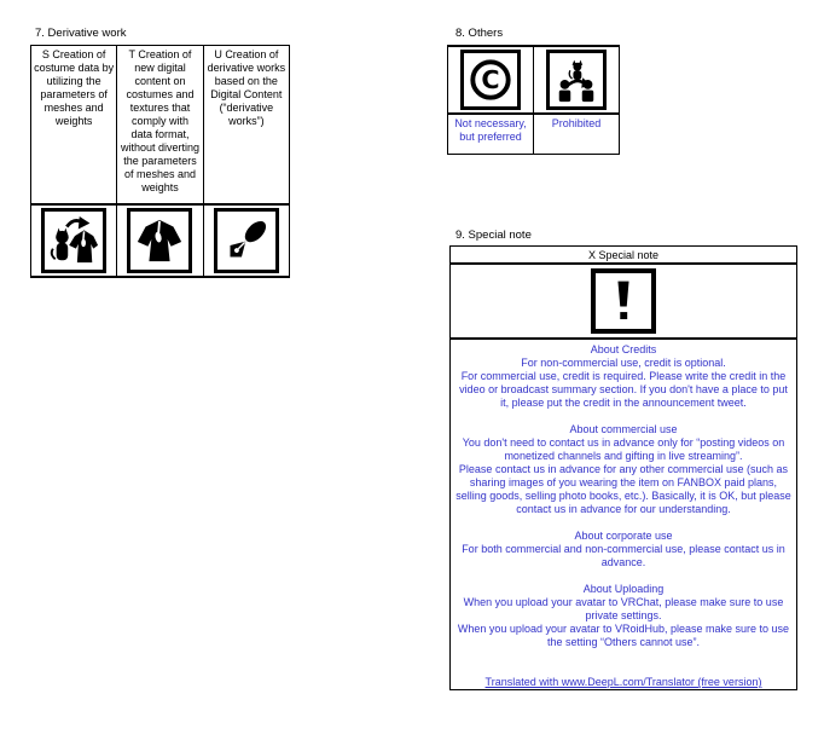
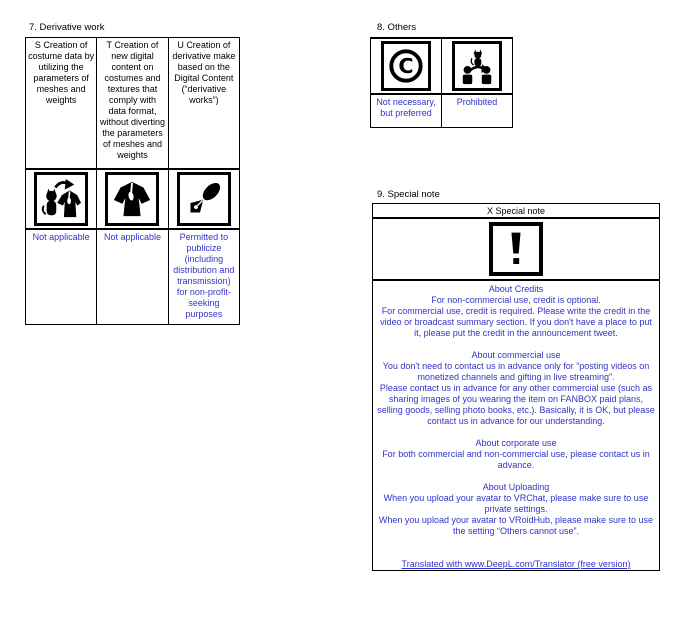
  7. Derivative work
- S Creation of costume data by utilizing the parameters of meshes and weights	T Creation of new digital content on costumes and textures that comply with data format, without diverting the parameters of meshes and weights	U Creation of derivative works based on the Digital Content (“derivative works”)
+ S Creation of costume data by utilizing the parameters of meshes and weights	T Creation of new digital content on costumes and textures that comply with data format, without diverting the parameters of meshes and weights	U Creation of derivative make based on the Digital Content (“derivative works”)
+ Not applicable	Not applicable	Permitted to publicize (including distribution and transmission) for non-profit-seeking purposes
  8. Others
  C
  Not necessary, but preferred	Prohibited
  9. Special note
  X Special note
  About Credits For non-commercial use, credit is optional. For commercial use, credit is required. Please write the credit in the video or broadcast summary section. If you don't have a place to put it, please put the credit in the announcement tweet. About commercial use You don't need to contact us in advance only for “posting videos on monetized channels and gifting in live streaming”. Please contact us in advance for any other commercial use (such as sharing images of you wearing the item on FANBOX paid plans, selling goods, selling photo books, etc.). Basically, it is OK, but please contact us in advance for our understanding. About corporate use For both commercial and non-commercial use, please contact us in advance. About Uploading When you upload your avatar to VRChat, please make sure to use private settings. When you upload your avatar to VRoidHub, please make sure to use the setting “Others cannot use”. Translated with www.DeepL.com/Translator (free version)
